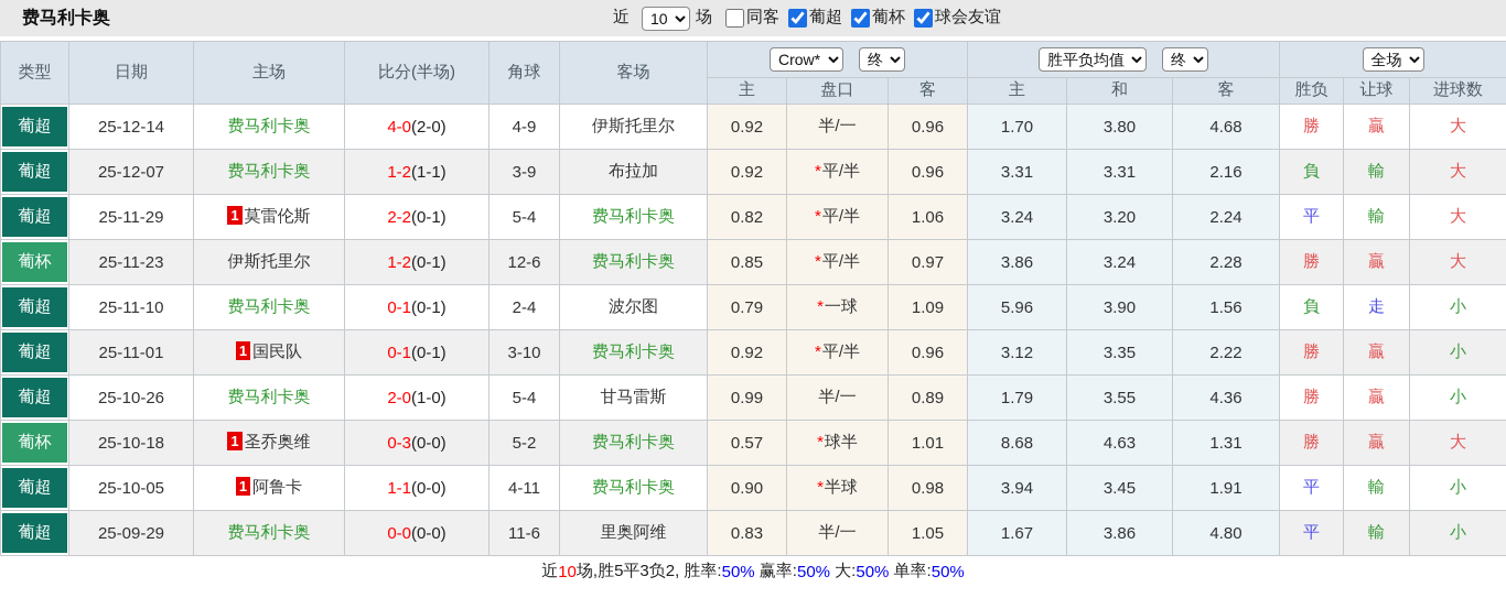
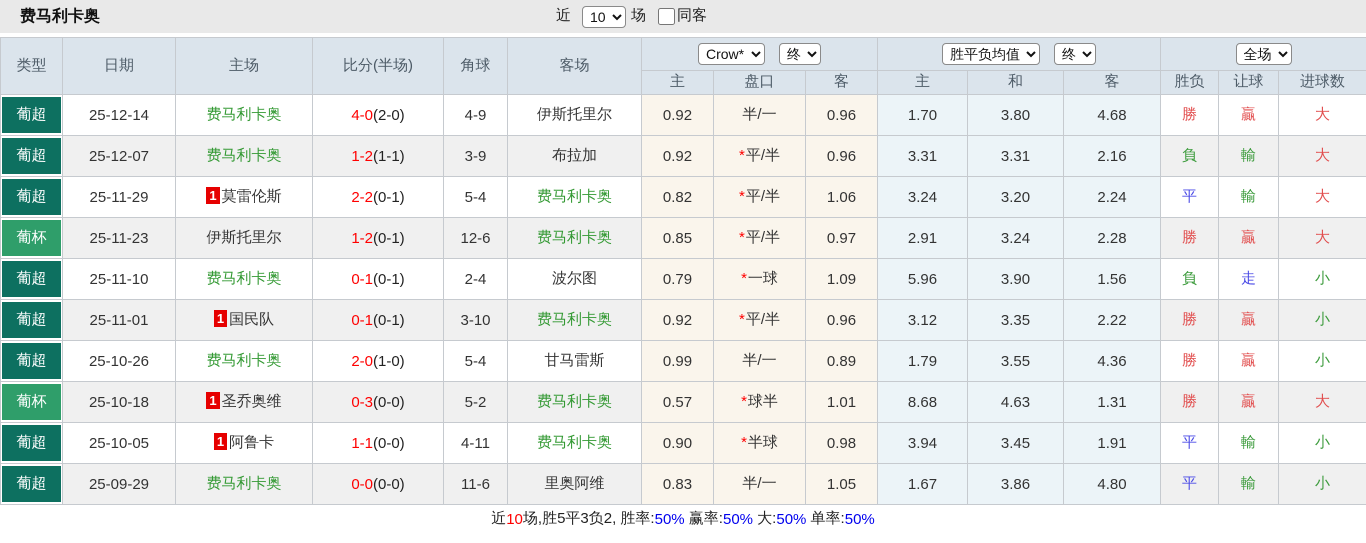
  费马利卡奥
  近
  10
  场
  同客
- 葡超
- 葡杯
- 球会友谊
  类型	日期	主场	比分(半场)	角球	客场	Crow* 终	胜平负均值 终	全场
  主	盘口	客	主	和	客	胜负	让球	进球数
  葡超	25-12-14	费马利卡奥	4-0(2-0)	4-9	伊斯托里尔	0.92	半/一	0.96	1.70	3.80	4.68	勝	贏	大
  葡超	25-12-07	费马利卡奥	1-2(1-1)	3-9	布拉加	0.92	*平/半	0.96	3.31	3.31	2.16	負	輸	大
  葡超	25-11-29	1 莫雷伦斯	2-2(0-1)	5-4	费马利卡奥	0.82	*平/半	1.06	3.24	3.20	2.24	平	輸	大
- 葡杯	25-11-23	伊斯托里尔	1-2(0-1)	12-6	费马利卡奥	0.85	*平/半	0.97	3.86	3.24	2.28	勝	贏	大
+ 葡杯	25-11-23	伊斯托里尔	1-2(0-1)	12-6	费马利卡奥	0.85	*平/半	0.97	2.91	3.24	2.28	勝	贏	大
  葡超	25-11-10	费马利卡奥	0-1(0-1)	2-4	波尔图	0.79	*一球	1.09	5.96	3.90	1.56	負	走	小
  葡超	25-11-01	1 国民队	0-1(0-1)	3-10	费马利卡奥	0.92	*平/半	0.96	3.12	3.35	2.22	勝	贏	小
  葡超	25-10-26	费马利卡奥	2-0(1-0)	5-4	甘马雷斯	0.99	半/一	0.89	1.79	3.55	4.36	勝	贏	小
  葡杯	25-10-18	1 圣乔奥维	0-3(0-0)	5-2	费马利卡奥	0.57	*球半	1.01	8.68	4.63	1.31	勝	贏	大
  葡超	25-10-05	1 阿鲁卡	1-1(0-0)	4-11	费马利卡奥	0.90	*半球	0.98	3.94	3.45	1.91	平	輸	小
  葡超	25-09-29	费马利卡奥	0-0(0-0)	11-6	里奥阿维	0.83	半/一	1.05	1.67	3.86	4.80	平	輸	小
  近
  10
  场,胜5平3负2, 胜率:
  50%
  赢率:
  50%
  大:
  50%
  单率:
  50%
